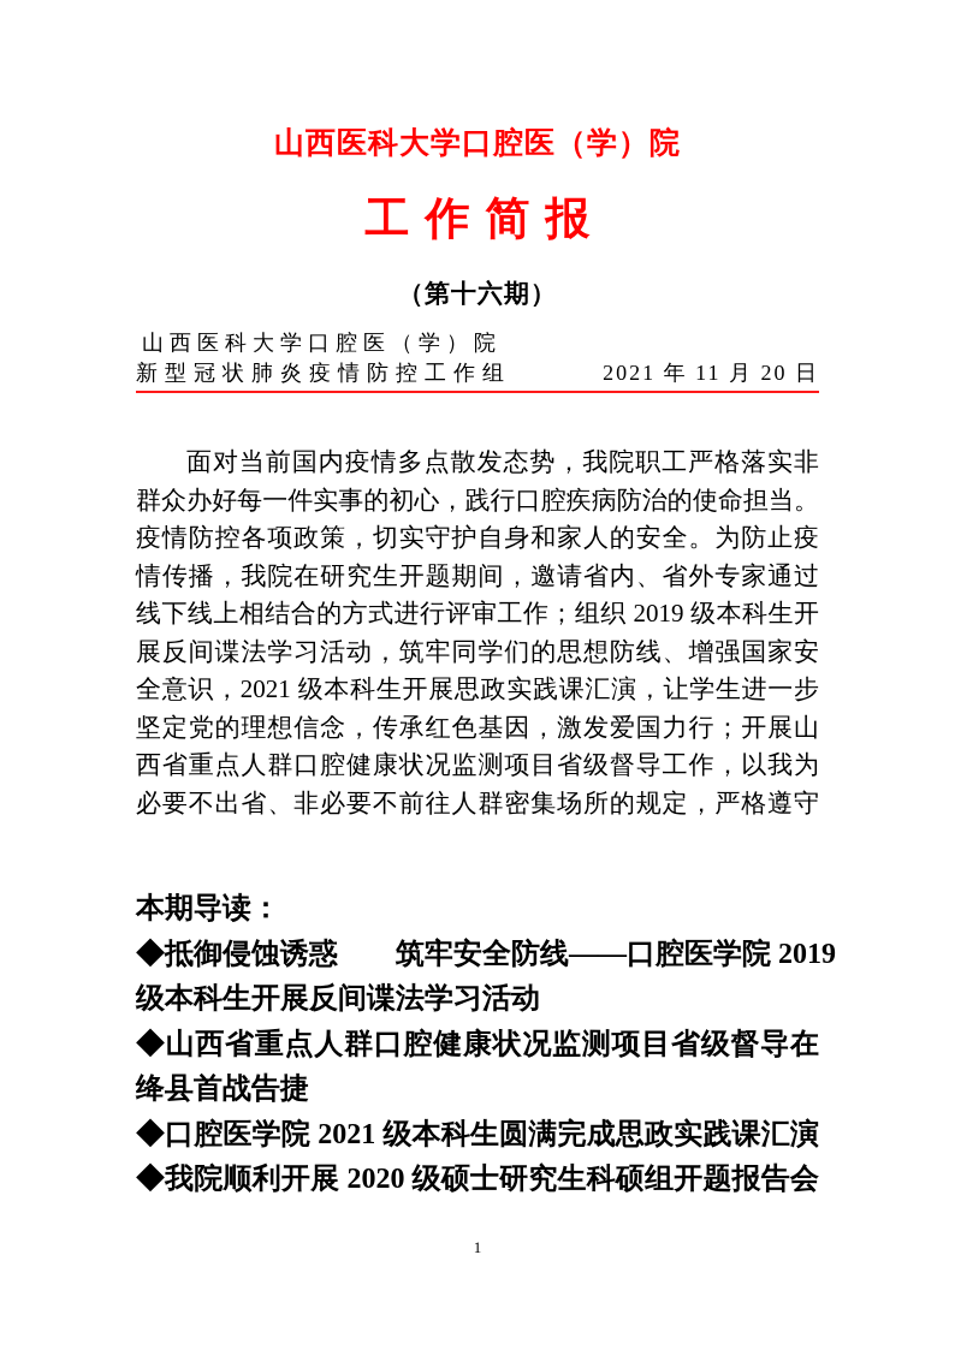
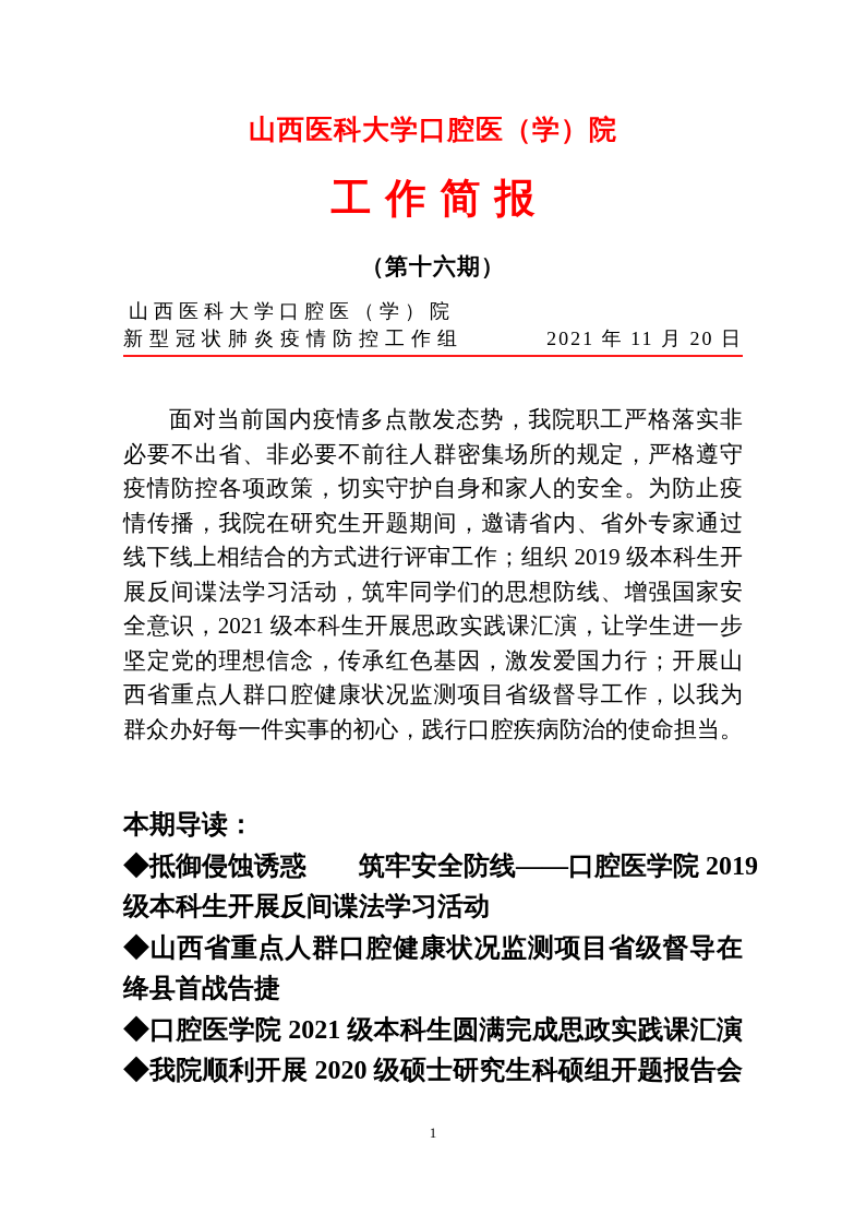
  山西医科大学口腔医（学）院
  工作简报
  （第十六期）
  山西医科大学口腔医（学）院
  新型冠状肺炎疫情防控工作组
  2021 年 11 月 20 日
  面对当前国内疫情多点散发态势，我院职工严格落实非
- 群众办好每一件实事的初心，践行口腔疾病防治的使命担当。
+ 必要不出省、非必要不前往人群密集场所的规定，严格遵守
  疫情防控各项政策，切实守护自身和家人的安全。为防止疫
  情传播，我院在研究生开题期间，邀请省内、省外专家通过
  线下线上相结合的方式进行评审工作；组织 2019 级本科生开
  展反间谍法学习活动，筑牢同学们的思想防线、增强国家安
  全意识，2021 级本科生开展思政实践课汇演，让学生进一步
  坚定党的理想信念，传承红色基因，激发爱国力行；开展山
  西省重点人群口腔健康状况监测项目省级督导工作，以我为
- 必要不出省、非必要不前往人群密集场所的规定，严格遵守
+ 群众办好每一件实事的初心，践行口腔疾病防治的使命担当。
  本期导读：
  ◆抵御侵蚀诱惑 筑牢安全防线——口腔医学院 2019
  级本科生开展反间谍法学习活动
  ◆山西省重点人群口腔健康状况监测项目省级督导在
  绛县首战告捷
  ◆口腔医学院 2021 级本科生圆满完成思政实践课汇演
  ◆我院顺利开展 2020 级硕士研究生科硕组开题报告会
  1
